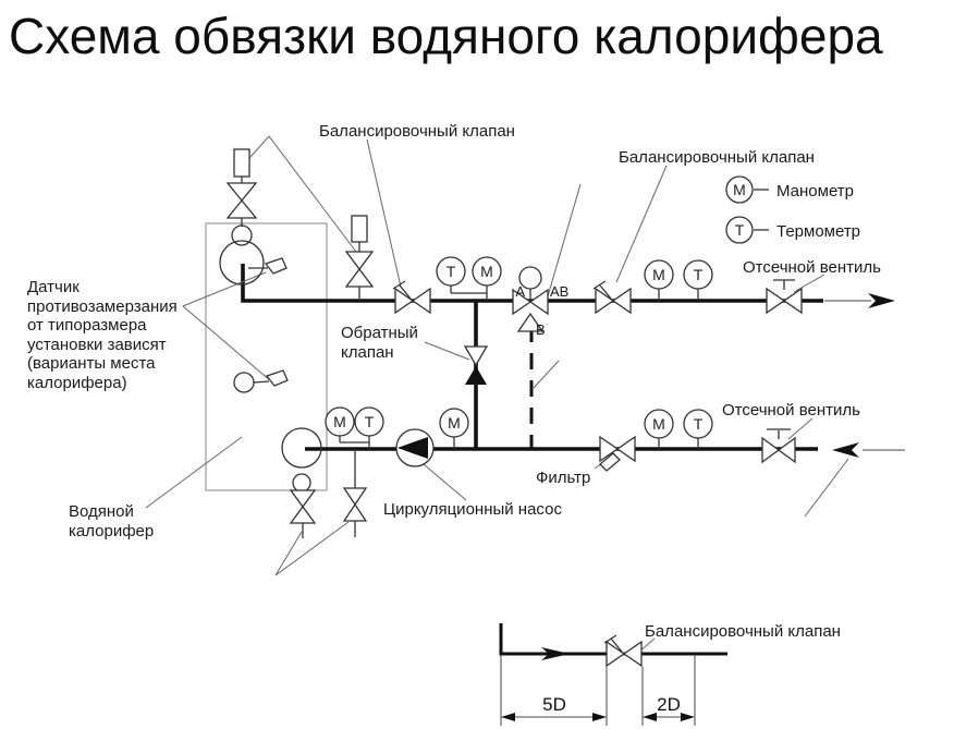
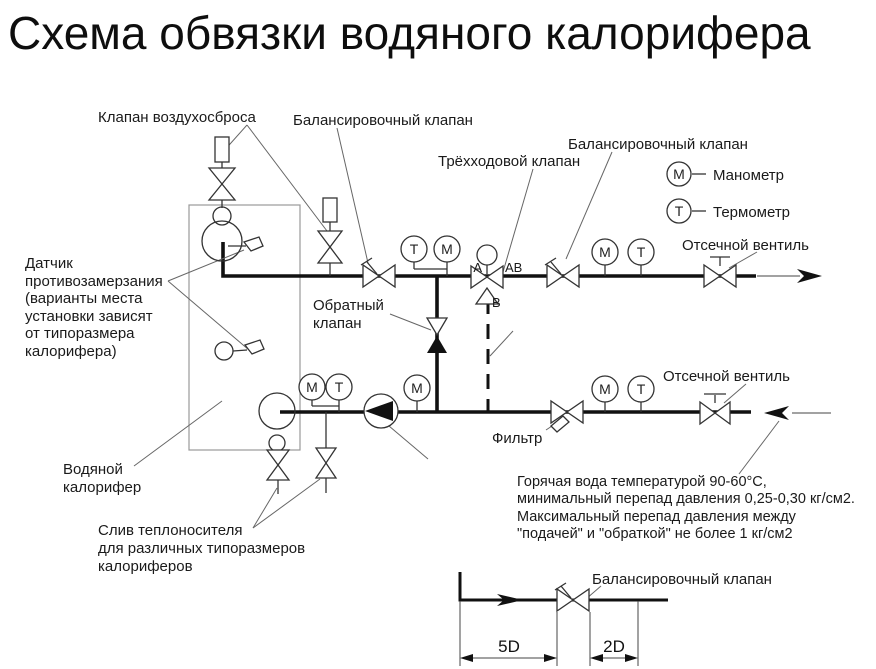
  Схема обвязки водяного калорифера
  Т
  М
  М
  Т
  М
  Т
  М
  М
  Т
  М
  Манометр
  Т
  Термометр
  А
  АВ
  В
+ Клапан воздухосброса
  Балансировочный клапан
+ Трёхходовой клапан
  Балансировочный клапан
  Отсечной вентиль
  Отсечной вентиль
  Обратный
  клапан
  Фильтр
- Циркуляционный насос
  Водяной
  калорифер
  Датчик
  противозамерзания
- от типоразмера
+ (варианты места
  установки зависят
- (варианты места
+ от типоразмера
  калорифера)
+ Слив теплоносителя
+ для различных типоразмеров
+ калориферов
+ Горячая вода температурой 90-60°C,
+ минимальный перепад давления 0,25-0,30 кг/см2.
+ Максимальный перепад давления между
+ "подачей" и "обраткой" не более 1 кг/см2
  Балансировочный клапан
  5D
  2D
